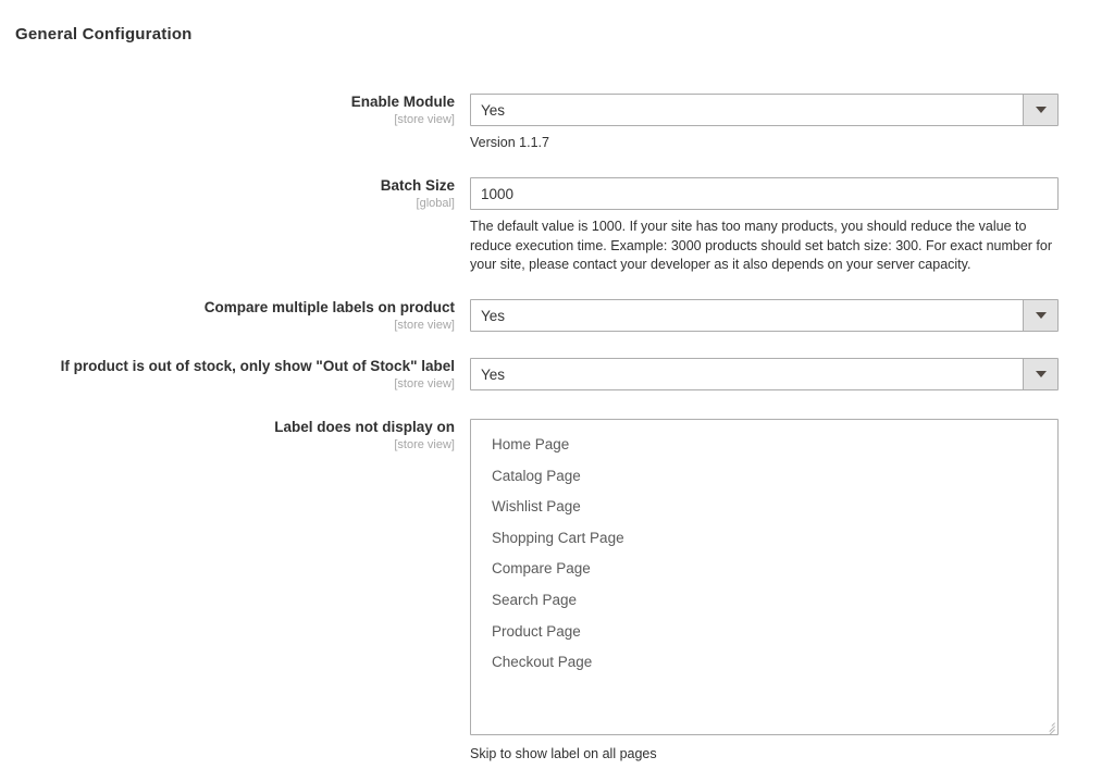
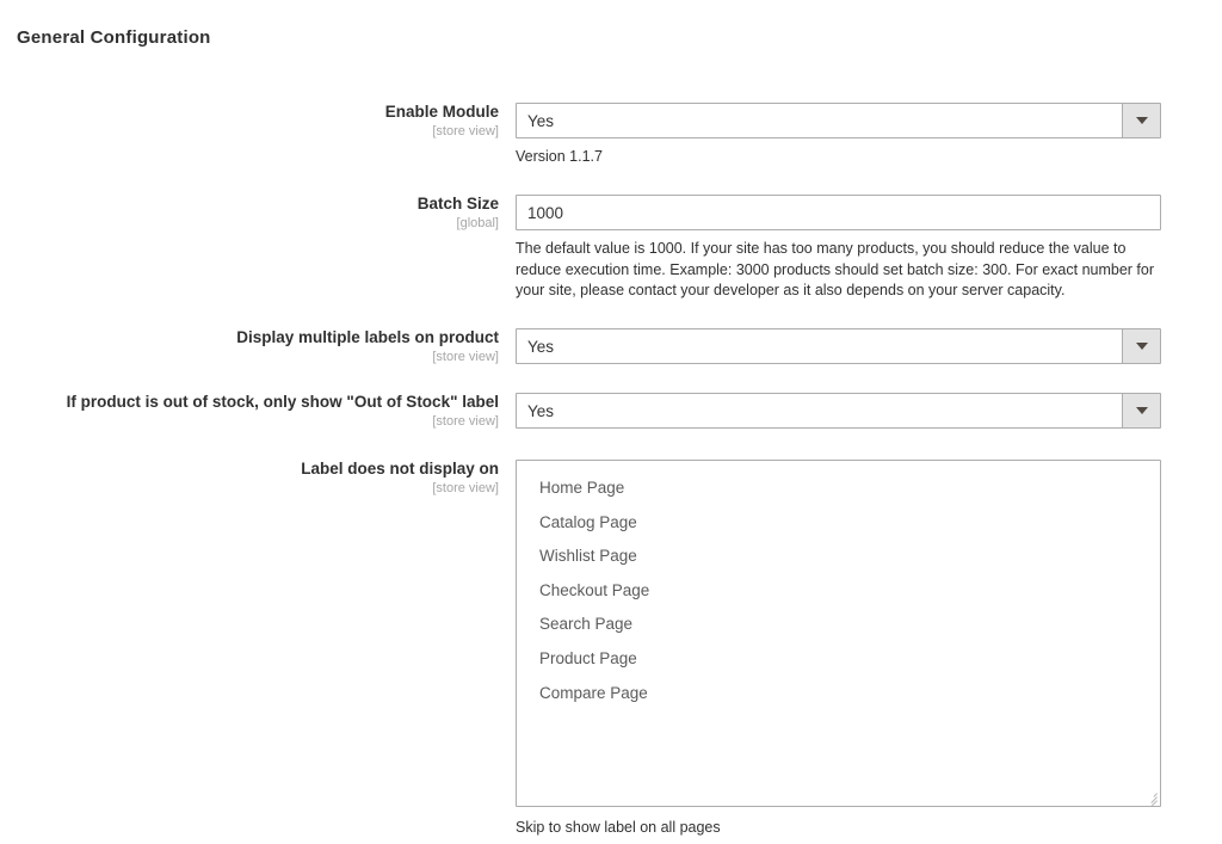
  General Configuration
  Enable Module
  [store view]
  Yes
  Version 1.1.7
  Batch Size
  [global]
  1000
  The default value is 1000. If your site has too many products, you should reduce the value to reduce execution time. Example: 3000 products should set batch size: 300. For exact number for your site, please contact your developer as it also depends on your server capacity.
- Compare multiple labels on product
+ Display multiple labels on product
  [store view]
  Yes
  If product is out of stock, only show "Out of Stock" label
  [store view]
  Yes
  Label does not display on
  [store view]
  Home Page
  Catalog Page
  Wishlist Page
- Shopping Cart Page
- Compare Page
+ Checkout Page
  Search Page
  Product Page
- Checkout Page
+ Compare Page
  Skip to show label on all pages
